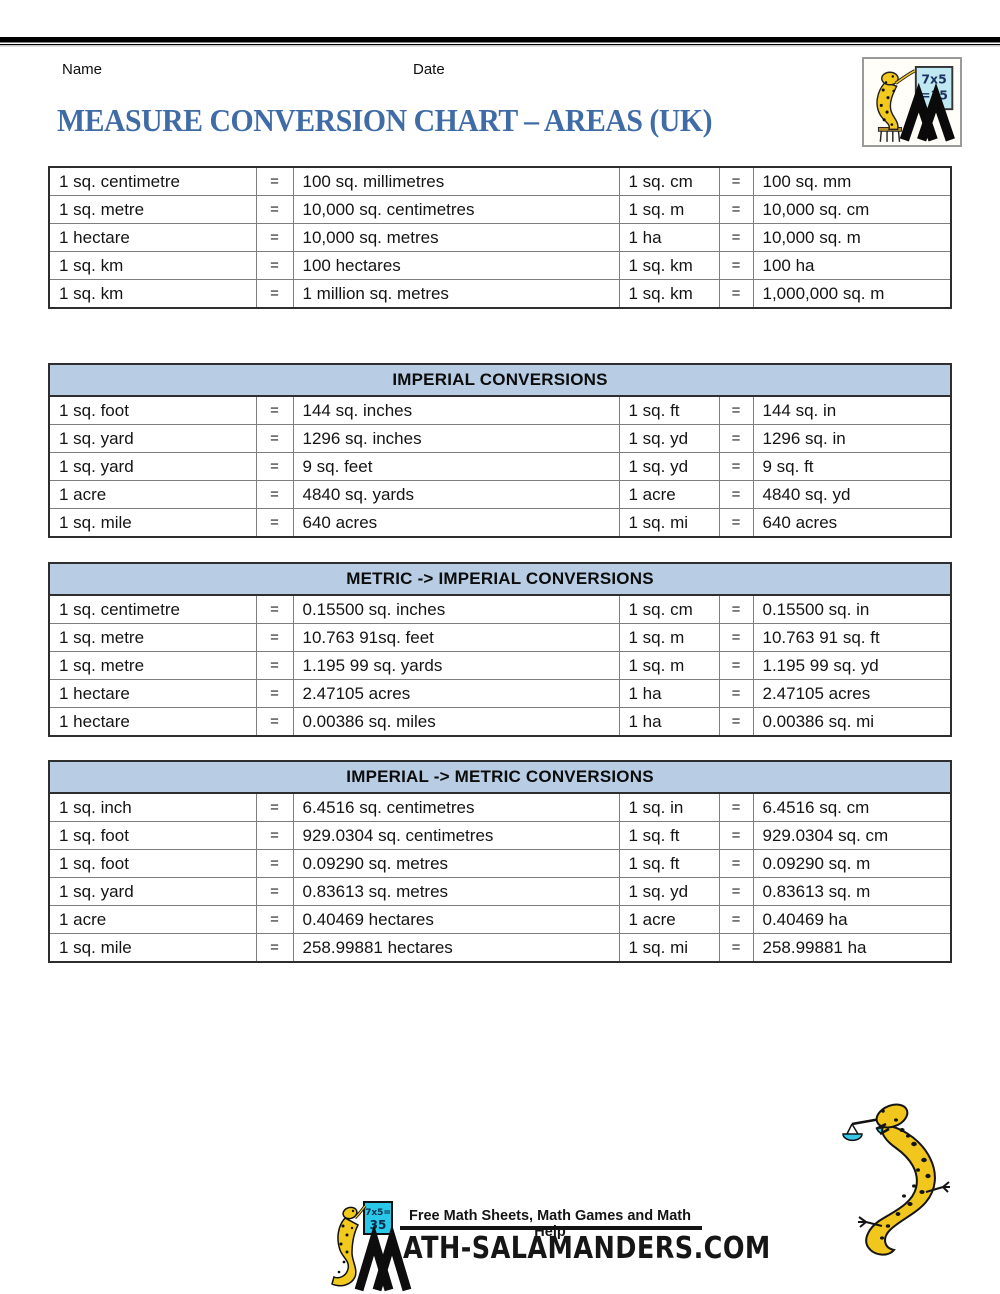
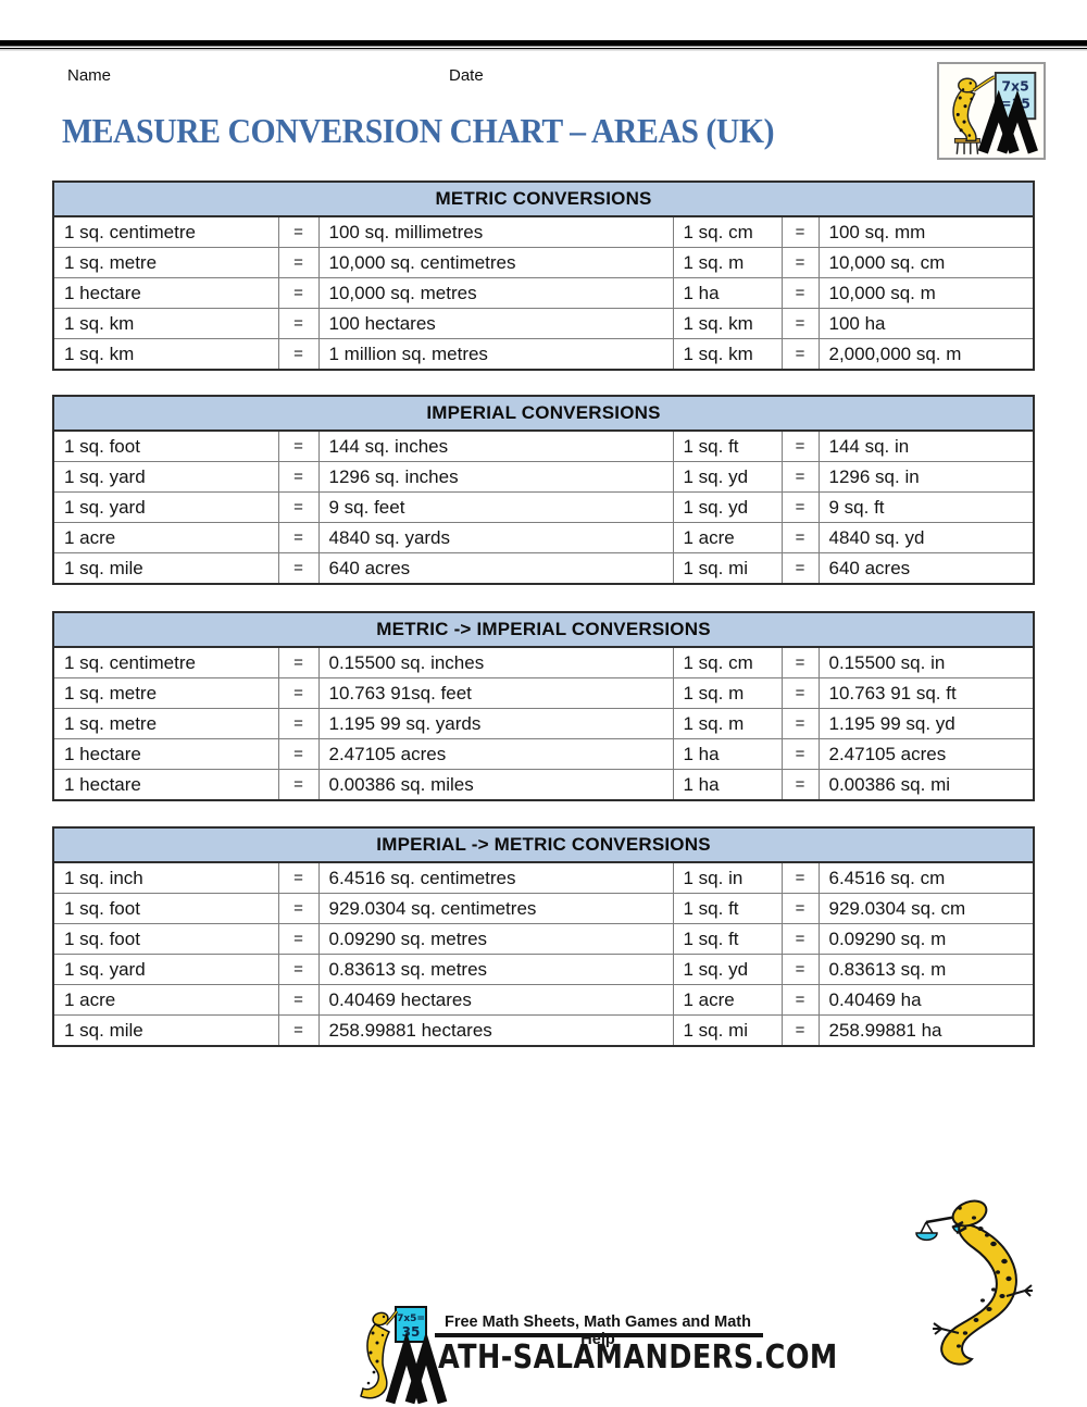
  Name
  Date
  MEASURE CONVERSION CHART – AREAS (UK)
  7x5
+ METRIC CONVERSIONS
  1 sq. centimetre	=	100 sq. millimetres	1 sq. cm	=	100 sq. mm
  1 sq. metre	=	10,000 sq. centimetres	1 sq. m	=	10,000 sq. cm
  1 hectare	=	10,000 sq. metres	1 ha	=	10,000 sq. m
  1 sq. km	=	100 hectares	1 sq. km	=	100 ha
- 1 sq. km	=	1 million sq. metres	1 sq. km	=	1,000,000 sq. m
+ 1 sq. km	=	1 million sq. metres	1 sq. km	=	2,000,000 sq. m
  IMPERIAL CONVERSIONS
  1 sq. foot	=	144 sq. inches	1 sq. ft	=	144 sq. in
  1 sq. yard	=	1296 sq. inches	1 sq. yd	=	1296 sq. in
  1 sq. yard	=	9 sq. feet	1 sq. yd	=	9 sq. ft
  1 acre	=	4840 sq. yards	1 acre	=	4840 sq. yd
  1 sq. mile	=	640 acres	1 sq. mi	=	640 acres
  METRIC -> IMPERIAL CONVERSIONS
  1 sq. centimetre	=	0.15500 sq. inches	1 sq. cm	=	0.15500 sq. in
  1 sq. metre	=	10.763 91sq. feet	1 sq. m	=	10.763 91 sq. ft
  1 sq. metre	=	1.195 99 sq. yards	1 sq. m	=	1.195 99 sq. yd
  1 hectare	=	2.47105 acres	1 ha	=	2.47105 acres
  1 hectare	=	0.00386 sq. miles	1 ha	=	0.00386 sq. mi
  IMPERIAL -> METRIC CONVERSIONS
  1 sq. inch	=	6.4516 sq. centimetres	1 sq. in	=	6.4516 sq. cm
  1 sq. foot	=	929.0304 sq. centimetres	1 sq. ft	=	929.0304 sq. cm
  1 sq. foot	=	0.09290 sq. metres	1 sq. ft	=	0.09290 sq. m
  1 sq. yard	=	0.83613 sq. metres	1 sq. yd	=	0.83613 sq. m
  1 acre	=	0.40469 hectares	1 acre	=	0.40469 ha
  1 sq. mile	=	258.99881 hectares	1 sq. mi	=	258.99881 ha
  7x5=
  Free Math Sheets, Math Games and Math Help
  ATH-SALAMANDERS.COM
